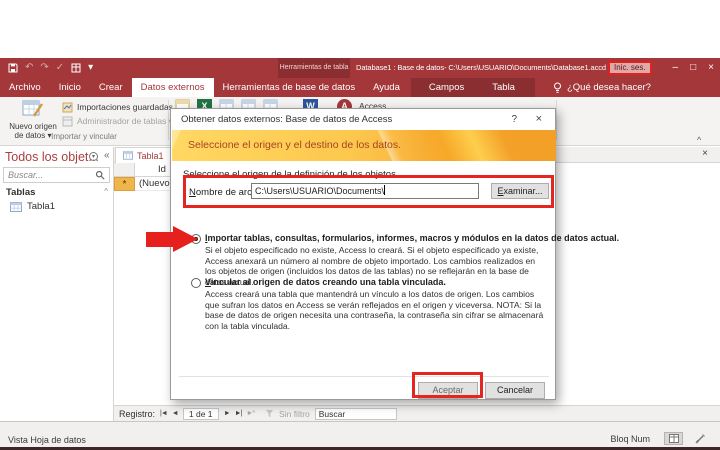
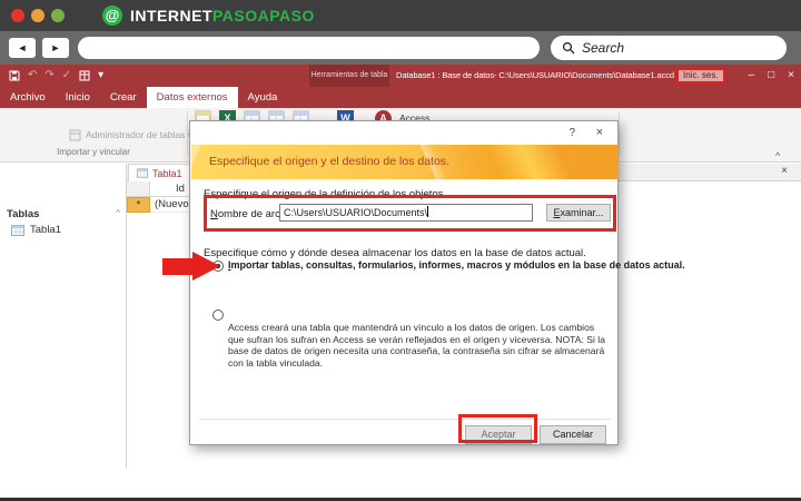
+ @
+ INTERNET
+ PASOAPASO
+ ◄
+ ►
+ Search
  ↶
  ↷
  ✓
  ▾
  Database1 : Base de datos- C:\Users\USUARIO\Documents\Database1.accd
  Inic. ses.
  –
  □
  ×
  Archivo
  Inicio
  Crear
  Datos externos
- Herramientas de base de datos
  Ayuda
- Campos
- Tabla
- ¿Qué desea hacer?
- Nuevo origen
- de datos ▾
- Importaciones guardadas
  Importar y vincular
  X
  W
  A
  Access
  ^
- Todos los objet...
- «
- Buscar...
  Tablas
  ^
  Tabla1
  Tabla1
  ×
  Id
  *
  (Nuevo
- Registro:
- 1 de 1
- Sin filtro
- Buscar
- Vista Hoja de datos
- Bloq Num
- Obtener datos externos: Base de datos de Access
  ?
  ×
- Seleccione el origen y el destino de los datos.
+ Especifique el origen y el destino de los datos.
- Seleccione el origen de la definición de los objetos.
+ Especifique el origen de la definición de los objetos.
  C:\Users\USUARIO\Documents\
  Examinar...
+ Especifique cómo y dónde desea almacenar los datos en la base de datos actual.
- Importar tablas, consultas, formularios, informes, macros y módulos en la datos de datos actual.
+ Importar tablas, consultas, formularios, informes, macros y módulos en la base de datos actual.
- Si el objeto especificado no existe, Access lo creará. Si el objeto especificado ya existe, Access anexará un número al nombre de objeto importado. Los cambios realizados en los objetos de origen (incluidos los datos de las tablas) no se reflejarán en la base de datos actual.
- Vincular al origen de datos creando una tabla vinculada.
- Access creará una tabla que mantendrá un vínculo a los datos de origen. Los cambios que sufran los datos en Access se verán reflejados en el origen y viceversa. NOTA: Si la base de datos de origen necesita una contraseña, la contraseña sin cifrar se almacenará con la tabla vinculada.
+ Access creará una tabla que mantendrá un vínculo a los datos de origen. Los cambios que sufran los sufran en Access se verán reflejados en el origen y viceversa. NOTA: Si la base de datos de origen necesita una contraseña, la contraseña sin cifrar se almacenará con la tabla vinculada.
  Aceptar
  Cancelar
